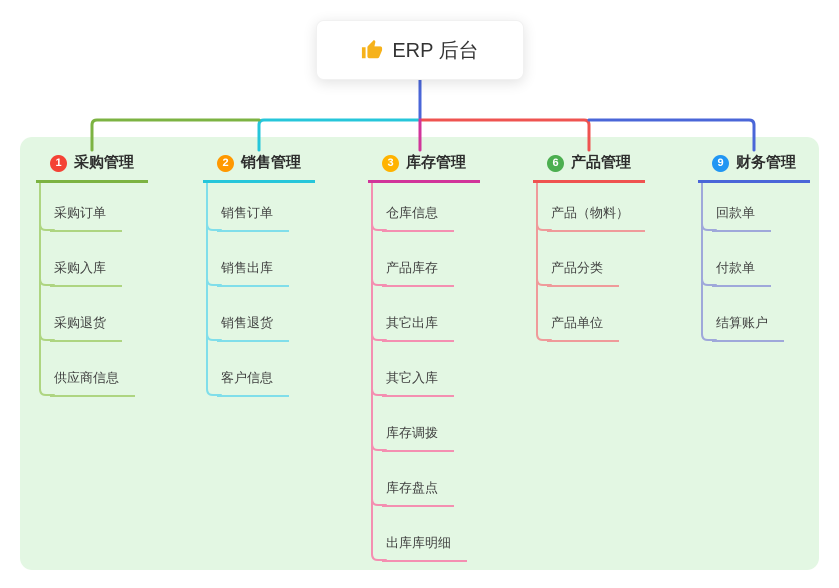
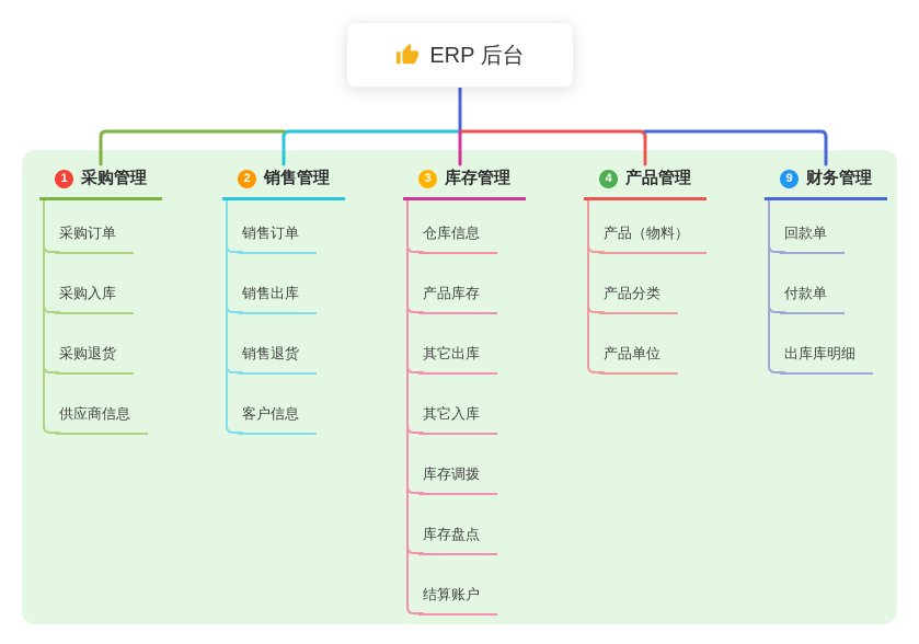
  ERP 后台
  1
  采购管理
  采购订单
  采购入库
  采购退货
  供应商信息
  2
  销售管理
  销售订单
  销售出库
  销售退货
  客户信息
  3
  库存管理
  仓库信息
  产品库存
  其它出库
  其它入库
  库存调拨
  库存盘点
- 出库库明细
+ 结算账户
- 6
+ 4
  产品管理
  产品（物料）
  产品分类
  产品单位
  9
  财务管理
  回款单
  付款单
- 结算账户
+ 出库库明细
